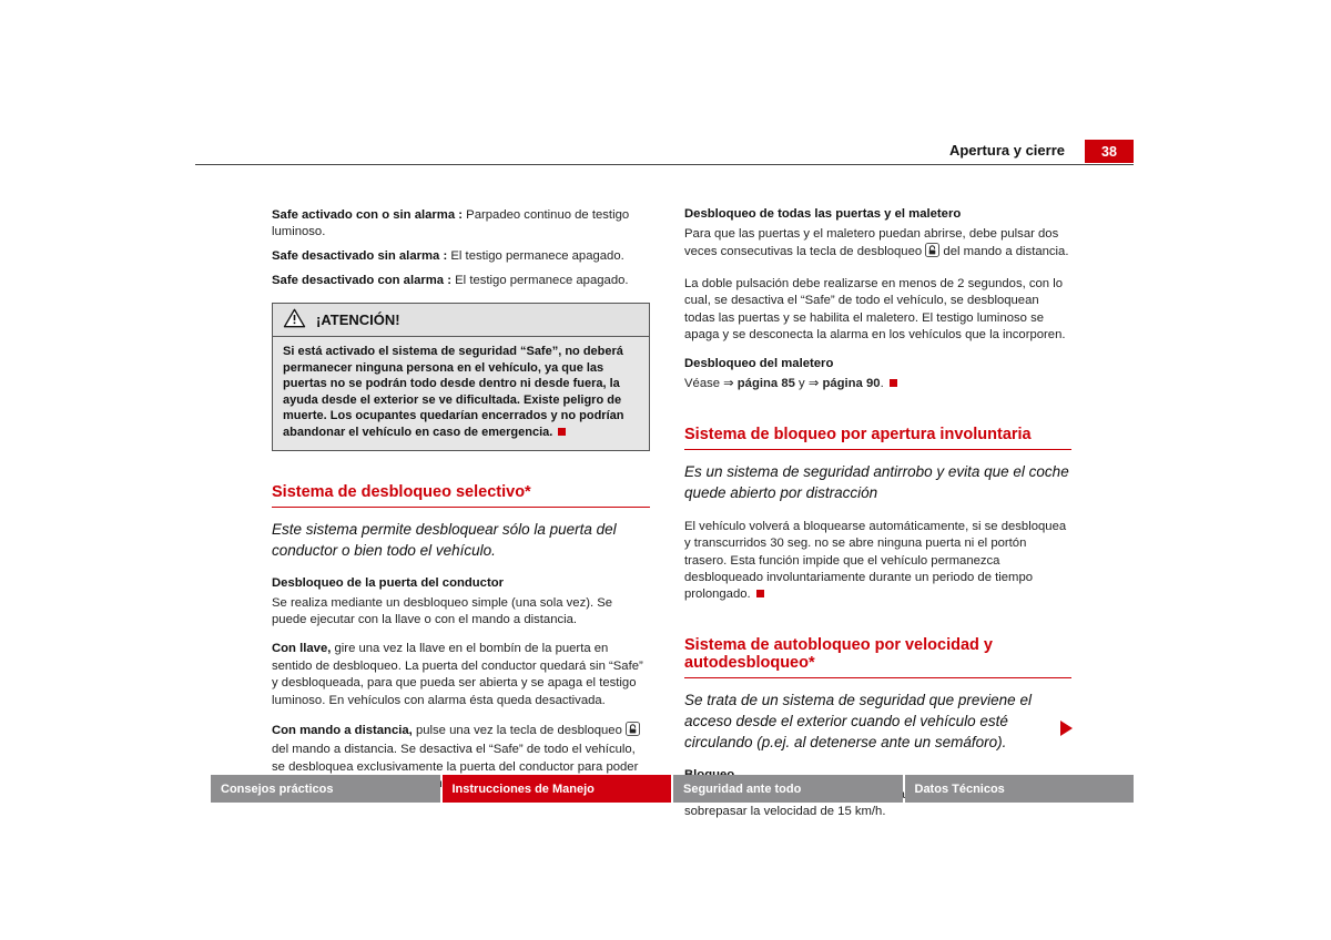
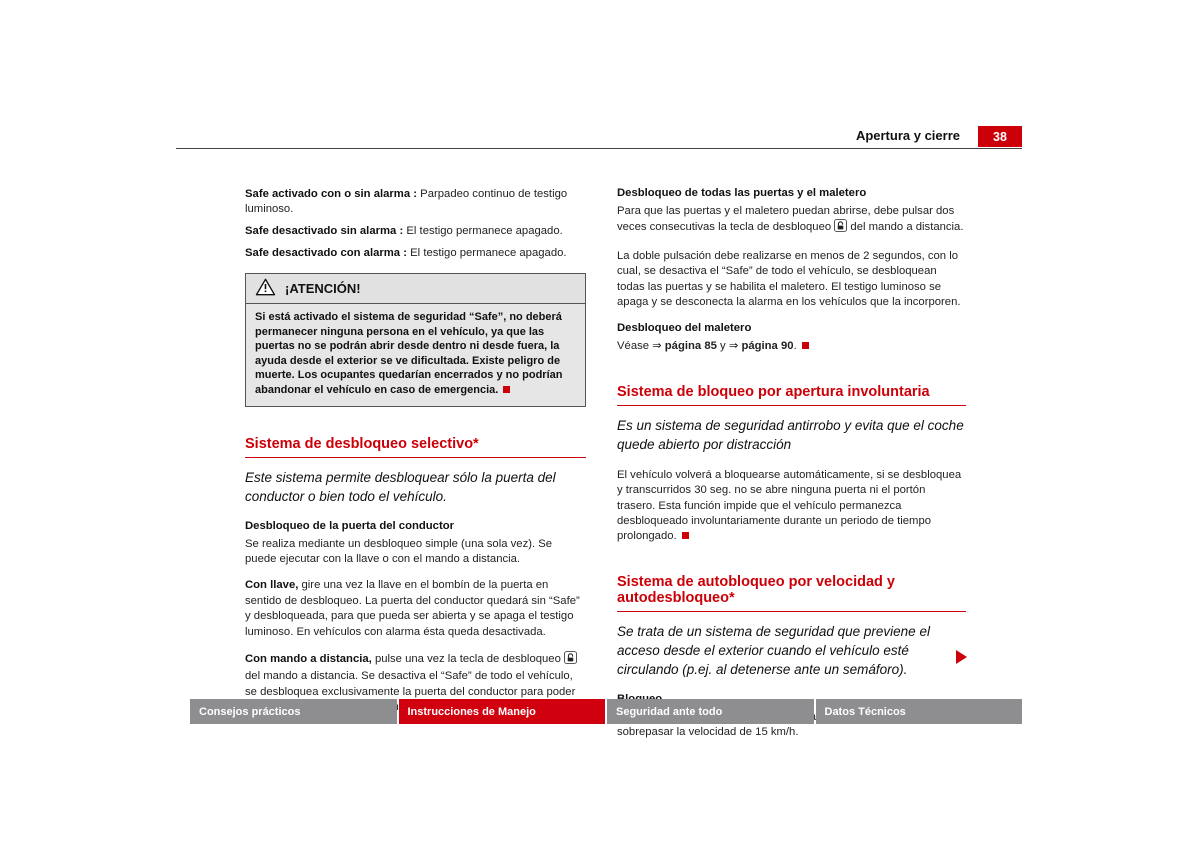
  Apertura y cierre
  38
  Safe activado con o sin alarma : Parpadeo continuo de testigo luminoso.
  Safe desactivado sin alarma : El testigo permanece apagado.
  Safe desactivado con alarma : El testigo permanece apagado.
  ¡ATENCIÓN!
- Si está activado el sistema de seguridad “Safe”, no deberá permanecer ninguna persona en el vehículo, ya que las puertas no se podrán todo desde dentro ni desde fuera, la ayuda desde el exterior se ve dificultada. Existe peligro de muerte. Los ocupantes quedarían encerrados y no podrían abandonar el vehículo en caso de emergencia.
+ Si está activado el sistema de seguridad “Safe”, no deberá permanecer ninguna persona en el vehículo, ya que las puertas no se podrán abrir desde dentro ni desde fuera, la ayuda desde el exterior se ve dificultada. Existe peligro de muerte. Los ocupantes quedarían encerrados y no podrían abandonar el vehículo en caso de emergencia.
  Sistema de desbloqueo selectivo*
  Este sistema permite desbloquear sólo la puerta del conductor o bien todo el vehículo.
  Desbloqueo de la puerta del conductor
  Se realiza mediante un desbloqueo simple (una sola vez). Se puede ejecutar con la llave o con el mando a distancia.
  Con llave, gire una vez la llave en el bombín de la puerta en sentido de desbloqueo. La puerta del conductor quedará sin “Safe” y desbloqueada, para que pueda ser abierta y se apaga el testigo luminoso. En vehículos con alarma ésta queda desactivada.
  Con mando a distancia, pulse una vez la tecla de desbloqueo del mando a distancia. Se desactiva el “Safe” de todo el vehículo, se desbloquea exclusivamente la puerta del conductor para poder
  Desbloqueo de todas las puertas y el maletero
  Para que las puertas y el maletero puedan abrirse, debe pulsar dos veces consecutivas la tecla de desbloqueo del mando a distancia.
  La doble pulsación debe realizarse en menos de 2 segundos, con lo cual, se desactiva el “Safe” de todo el vehículo, se desbloquean todas las puertas y se habilita el maletero. El testigo luminoso se apaga y se desconecta la alarma en los vehículos que la incorporen.
  Desbloqueo del maletero
  Véase ⇒ página 85 y ⇒ página 90.
  Sistema de bloqueo por apertura involuntaria
  Es un sistema de seguridad antirrobo y evita que el coche quede abierto por distracción
  El vehículo volverá a bloquearse automáticamente, si se desbloquea y transcurridos 30 seg. no se abre ninguna puerta ni el portón trasero. Esta función impide que el vehículo permanezca desbloqueado involuntariamente durante un periodo de tiempo prolongado.
  Sistema de autobloqueo por velocidad y autodesbloqueo*
  Se trata de un sistema de seguridad que previene el acceso desde el exterior cuando el vehículo esté circulando (p.ej. al detenerse ante un semáforo).
  Consejos prácticos
  Instrucciones de Manejo
  Seguridad ante todo
  Datos Técnicos
